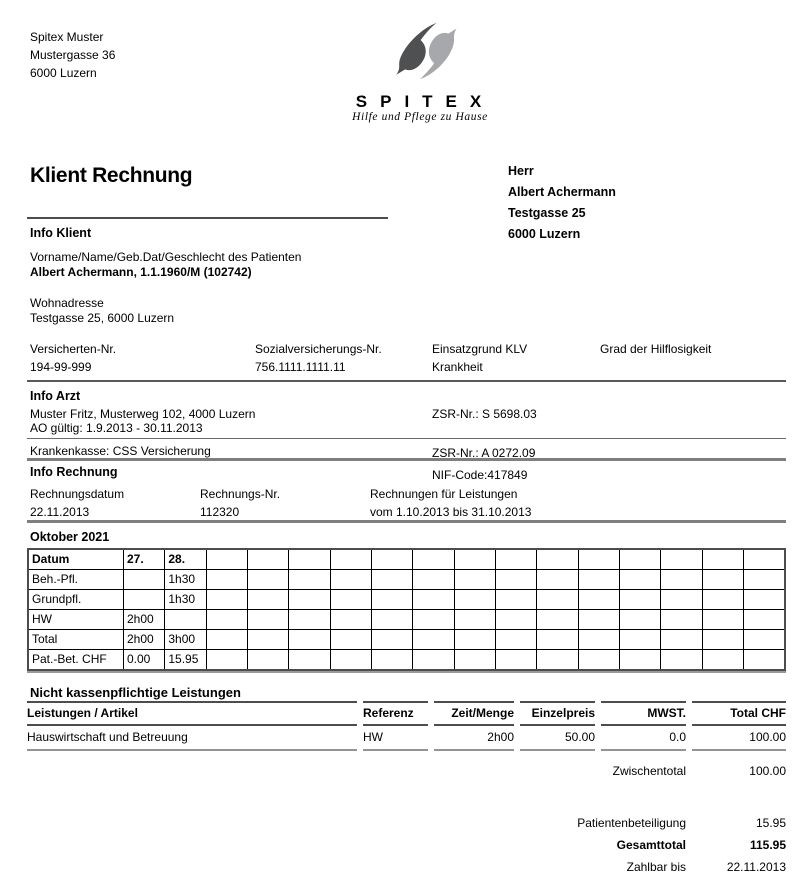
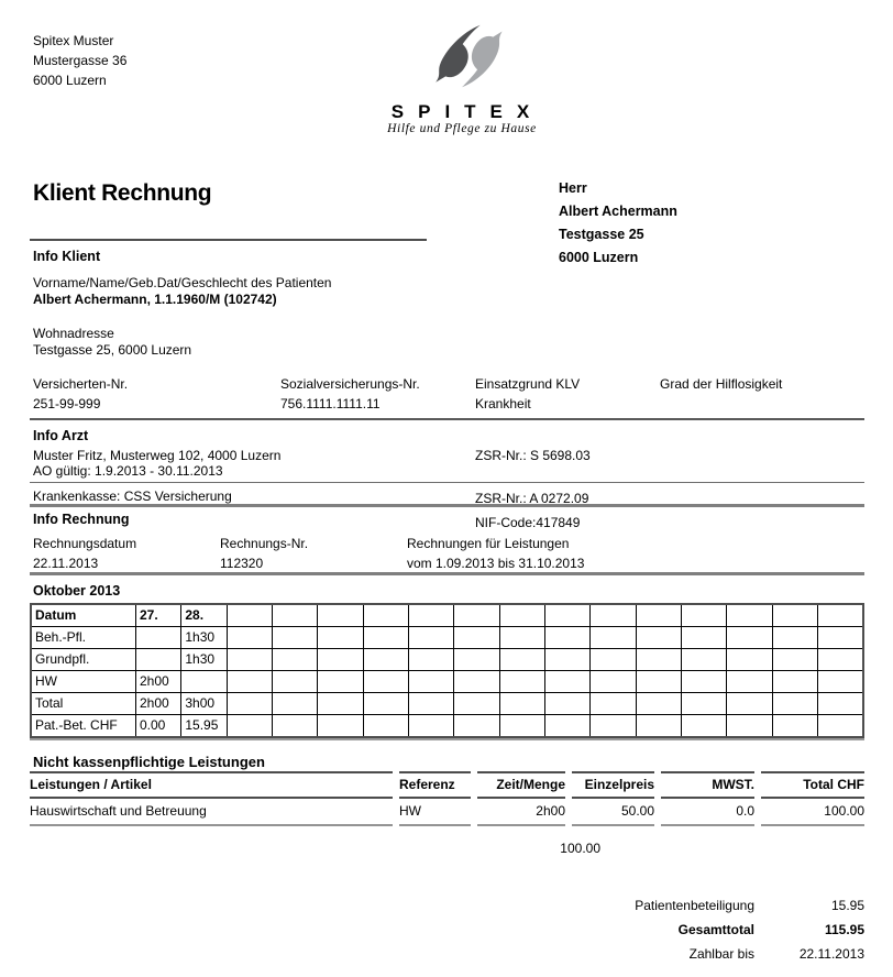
  Spitex Muster
  Mustergasse 36
  6000 Luzern
  SPITEX
  Hilfe und Pflege zu Hause
  Klient Rechnung
  Herr
  Albert Achermann
  Testgasse 25
  6000 Luzern
  Info Klient
  Vorname/Name/Geb.Dat/Geschlecht des Patienten
  Albert Achermann, 1.1.1960/M (102742)
  Wohnadresse
  Testgasse 25, 6000 Luzern
  Versicherten-Nr.
  Sozialversicherungs-Nr.
  Einsatzgrund KLV
  Grad der Hilflosigkeit
- 194-99-999
+ 251-99-999
  756.1111.1111.11
  Krankheit
  Info Arzt
  Muster Fritz, Musterweg 102, 4000 Luzern
  AO gültig: 1.9.2013 - 30.11.2013
  ZSR-Nr.: S 5698.03
  Krankenkasse: CSS Versicherung
  ZSR-Nr.: A 0272.09
  Info Rechnung
  NIF-Code:417849
  Rechnungsdatum
  Rechnungs-Nr.
  Rechnungen für Leistungen
  22.11.2013
  112320
- vom 1.10.2013 bis 31.10.2013
+ vom 1.09.2013 bis 31.10.2013
- Oktober 2021
+ Oktober 2013
  Datum	27.	28.
  Beh.-Pfl.		1h30
  Grundpfl.		1h30
  HW	2h00
  Total	2h00	3h00
  Pat.-Bet. CHF	0.00	15.95
  Nicht kassenpflichtige Leistungen
  Leistungen / Artikel	Referenz	Zeit/Menge	Einzelpreis	MWST.	Total CHF
  Hauswirtschaft und Betreuung	HW	2h00	50.00	0.0	100.00
- Zwischentotal
  100.00
  Patientenbeteiligung
  15.95
  Gesamttotal
  115.95
  Zahlbar bis
  22.11.2013
